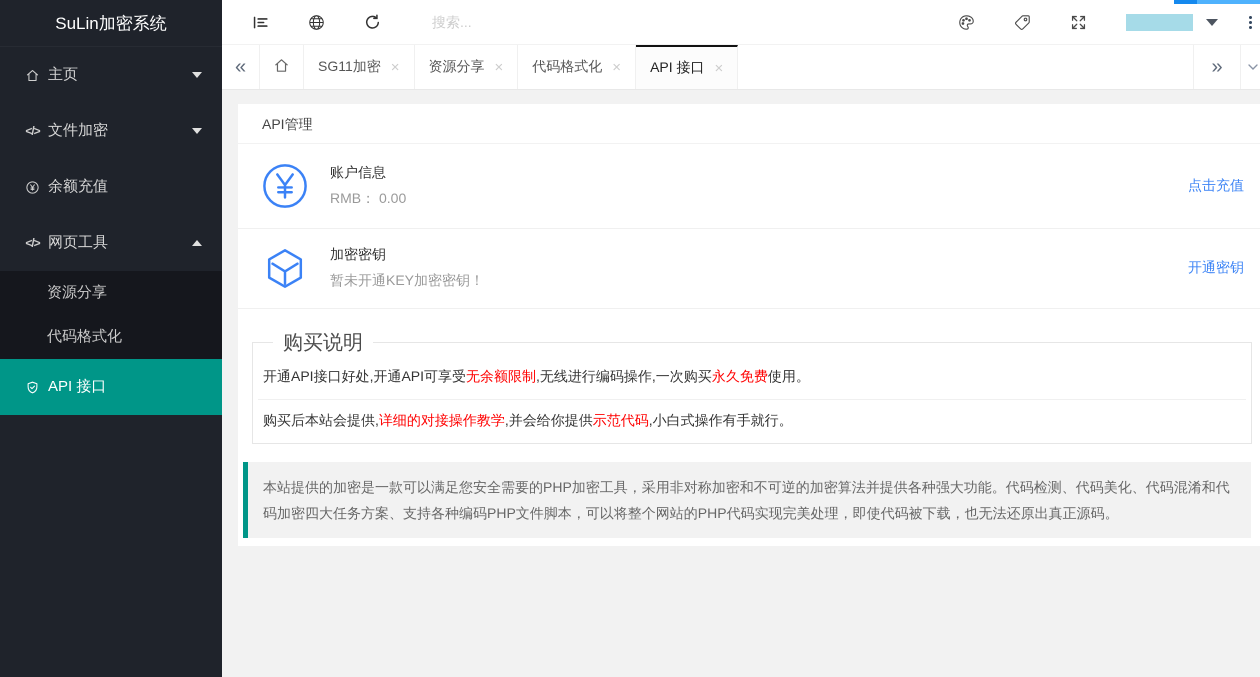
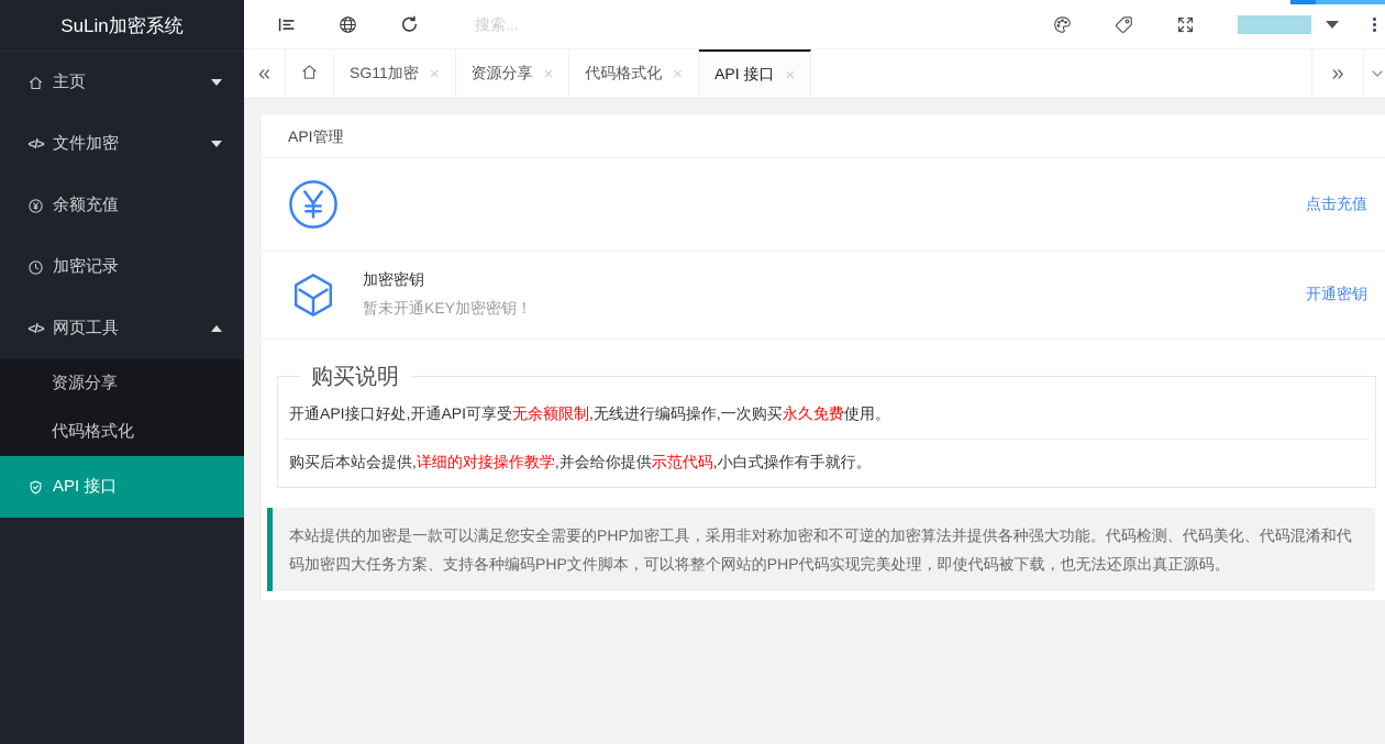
  SuLin加密系统
  主页
  </>
  文件加密
  余额充值
+ 加密记录
  </>
  网页工具
  资源分享
  代码格式化
  API 接口
  搜索...
  «
  SG11加密
  ×
  资源分享
  ×
  代码格式化
  ×
  API 接口
  ×
  »
  API管理
- 账户信息
- RMB： 0.00
  点击充值
  加密密钥
  暂未开通KEY加密密钥！
  开通密钥
  购买说明
  开通API接口好处,开通API可享受无余额限制,无线进行编码操作,一次购买永久免费使用。
  购买后本站会提供,详细的对接操作教学,并会给你提供示范代码,小白式操作有手就行。
  本站提供的加密是一款可以满足您安全需要的PHP加密工具，采用非对称加密和不可逆的加密算法并提供各种强大功能。代码检测、代码美化、代码混淆和代码加密四大任务方案、支持各种编码PHP文件脚本，可以将整个网站的PHP代码实现完美处理，即使代码被下载，也无法还原出真正源码。
